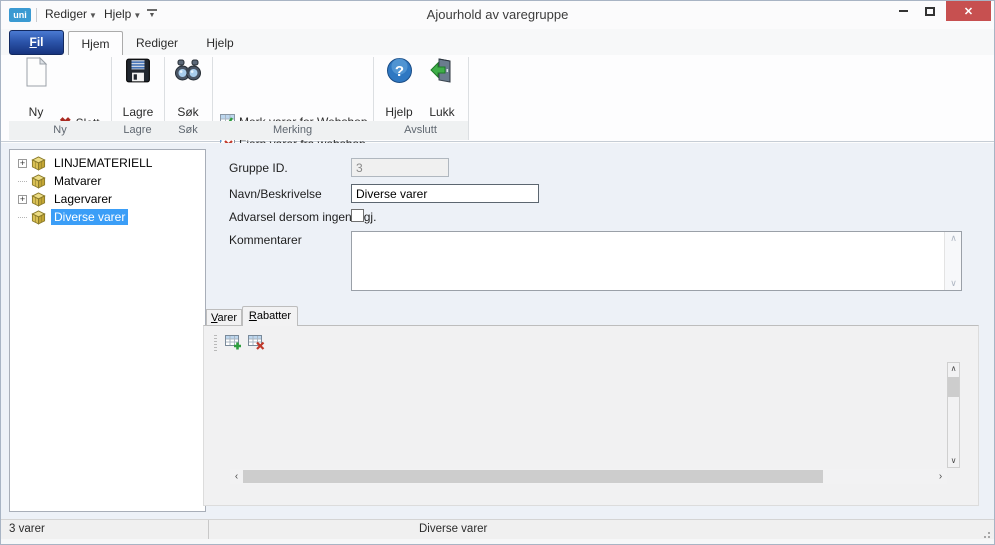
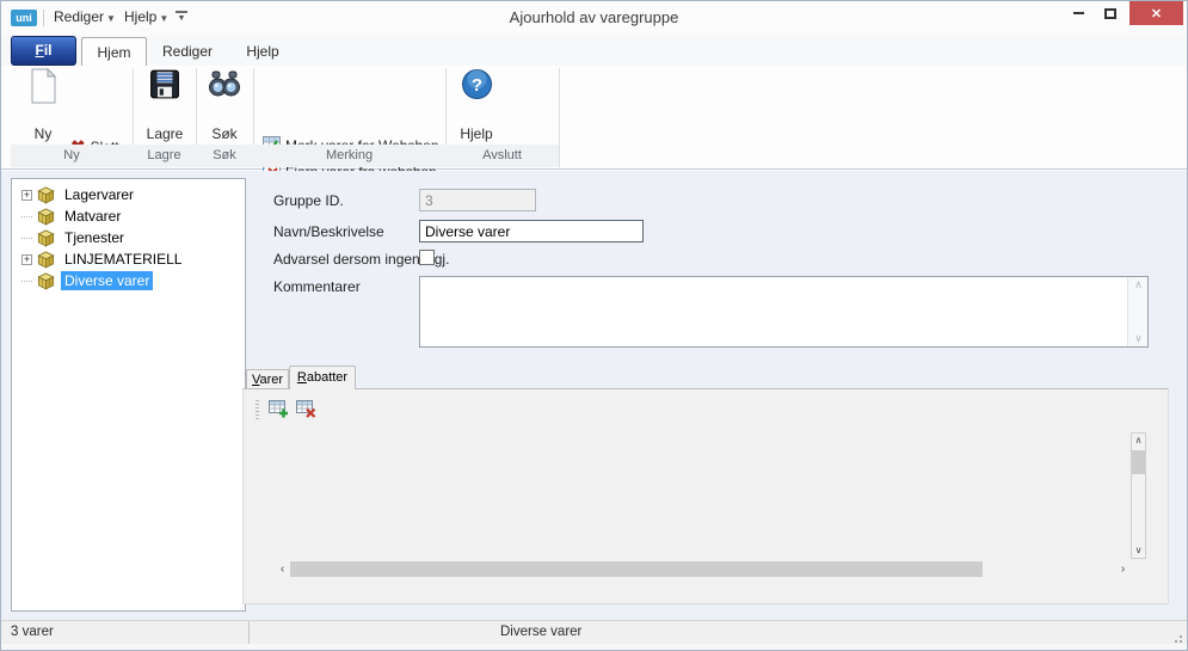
  uni
  Rediger ▼
  Hjelp ▼
  Ajourhold av varegruppe
  ✕
  Fil
  Hjem
  Rediger
  Hjelp
  Ny
  Ny
  Lagre
  Lagre
  Søk
  Søk
  Merking
  ?
  Hjelp
- Lukk
  Avslutt
  +
- LINJEMATERIELL
+ Lagervarer
  Matvarer
+ Tjenester
  +
- Lagervarer
+ LINJEMATERIELL
  Diverse varer
  Gruppe ID.
  3
  Navn/Beskrivelse
  Diverse varer
  Advarsel dersom ingengj.
  Kommentarer
  ∧
  ∨
  Varer
  Rabatter
  ∧
  ∨
  ‹
  ›
  3 varer
  Diverse varer
